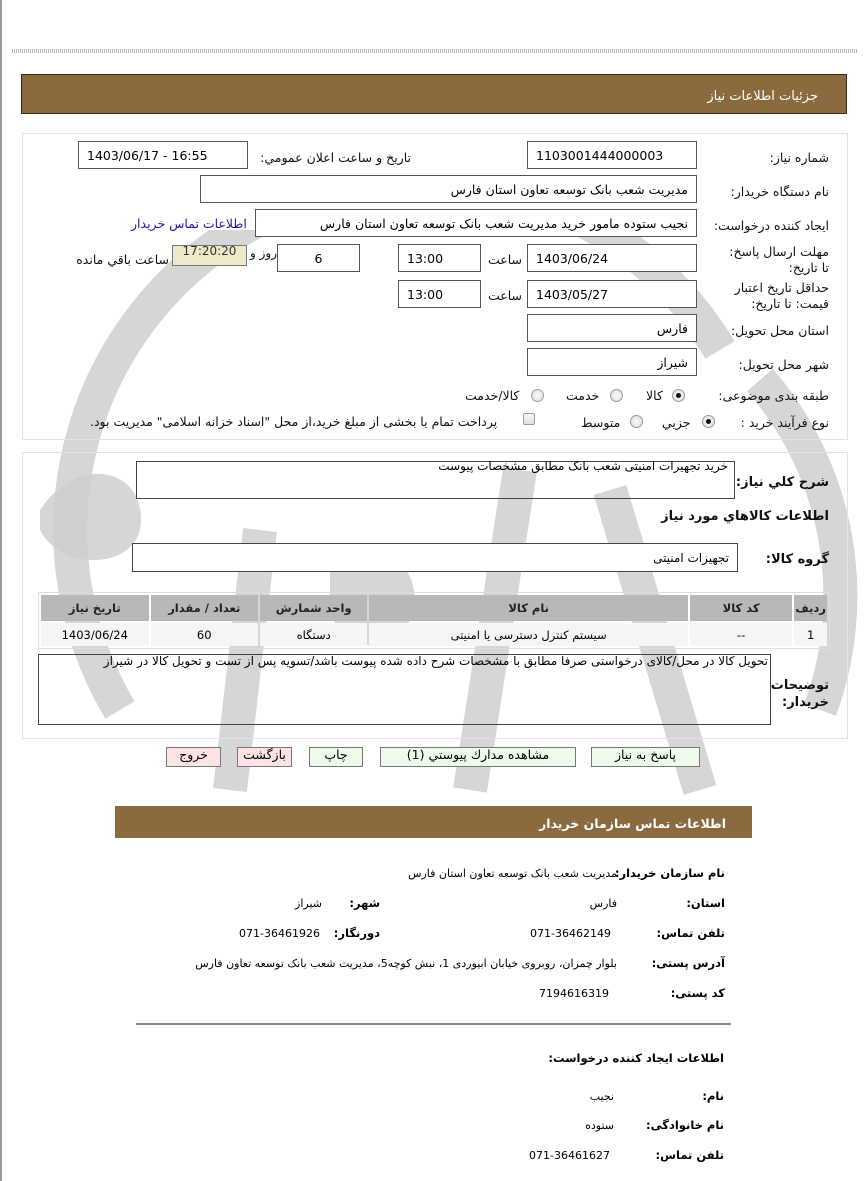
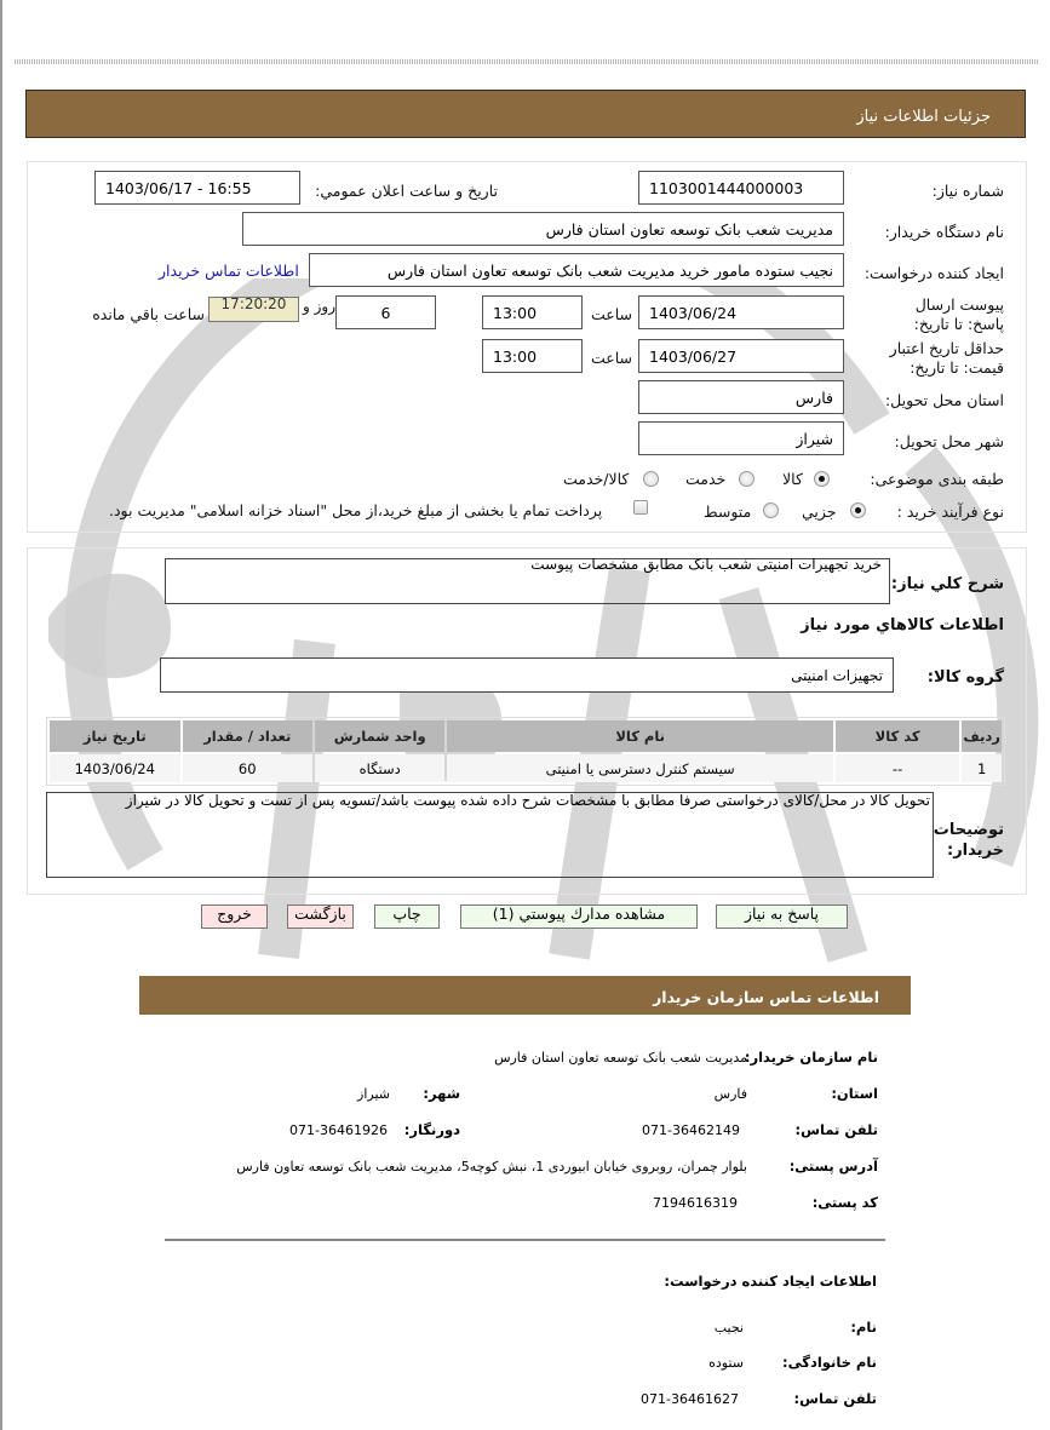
  جزئیات اطلاعات نیاز
  شماره نیاز:
  1103001444000003
  تاریخ و ساعت اعلان عمومي:
  1403/06/17 - 16:55
  نام دستگاه خریدار:
  مدیریت شعب بانک توسعه تعاون استان فارس
  ایجاد کننده درخواست:
  نجیب ستوده مامور خرید مدیریت شعب بانک توسعه تعاون استان فارس
  اطلاعات تماس خریدار
- مهلت ارسال پاسخ: تا تاریخ:
+ پیوست ارسال پاسخ: تا تاریخ:
  1403/06/24
  ساعت
  13:00
  6
  روز و
  17:20:20
  ساعت باقي مانده
  حداقل تاریخ اعتبار قیمت: تا تاریخ:
- 1403/05/27
+ 1403/06/27
  ساعت
  13:00
  استان محل تحویل:
  فارس
  شهر محل تحویل:
  شیراز
  طبقه بندی موضوعی:
  کالا
  خدمت
  کالا/خدمت
  نوع فرآیند خرید :
  جزيي
  متوسط
  پرداخت تمام یا بخشی از مبلغ خرید،از محل "اسناد خزانه اسلامی" مدیریت بود.
  شرح کلي نياز:
  خرید تجهیرات امنیتی شعب بانک مطابق مشخصات پیوست
  اطلاعات کالاهاي مورد نياز
  گروه کالا:
  تجهیزات امنیتی
  رديف	کد کالا	نام کالا	واحد شمارش	تعداد / مقدار	تاریخ نیاز
  1	--	سیستم کنترل دسترسی یا امنیتی	دستگاه	60	1403/06/24
  توضیحات
  خریدار:
  تحویل کالا در محل/کالای درخواستی صرفا مطابق با مشخصات شرح داده شده پیوست باشد/تسویه پس از تست و تحویل کالا در شیراز
  پاسخ به نياز
  مشاهده مدارك پيوستي (1)
  چاپ
  بازگشت
  خروج
  اطلاعات تماس سازمان خریدار
  نام سازمان خریدار:
  مدیریت شعب بانک توسعه تعاون استان فارس
  استان:
  فارس
  شهر:
  شیراز
  تلفن تماس:
  071-36462149
  دورنگار:
  071-36461926
  آدرس پستی:
  بلوار چمران، روبروی خیابان ابیوردی 1، نبش کوچه5، مدیریت شعب بانک توسعه تعاون فارس
  کد پستی:
  7194616319
  اطلاعات ایجاد کننده درخواست:
  نام:
  نجیب
  نام خانوادگی:
  ستوده
  تلفن تماس:
  071-36461627
